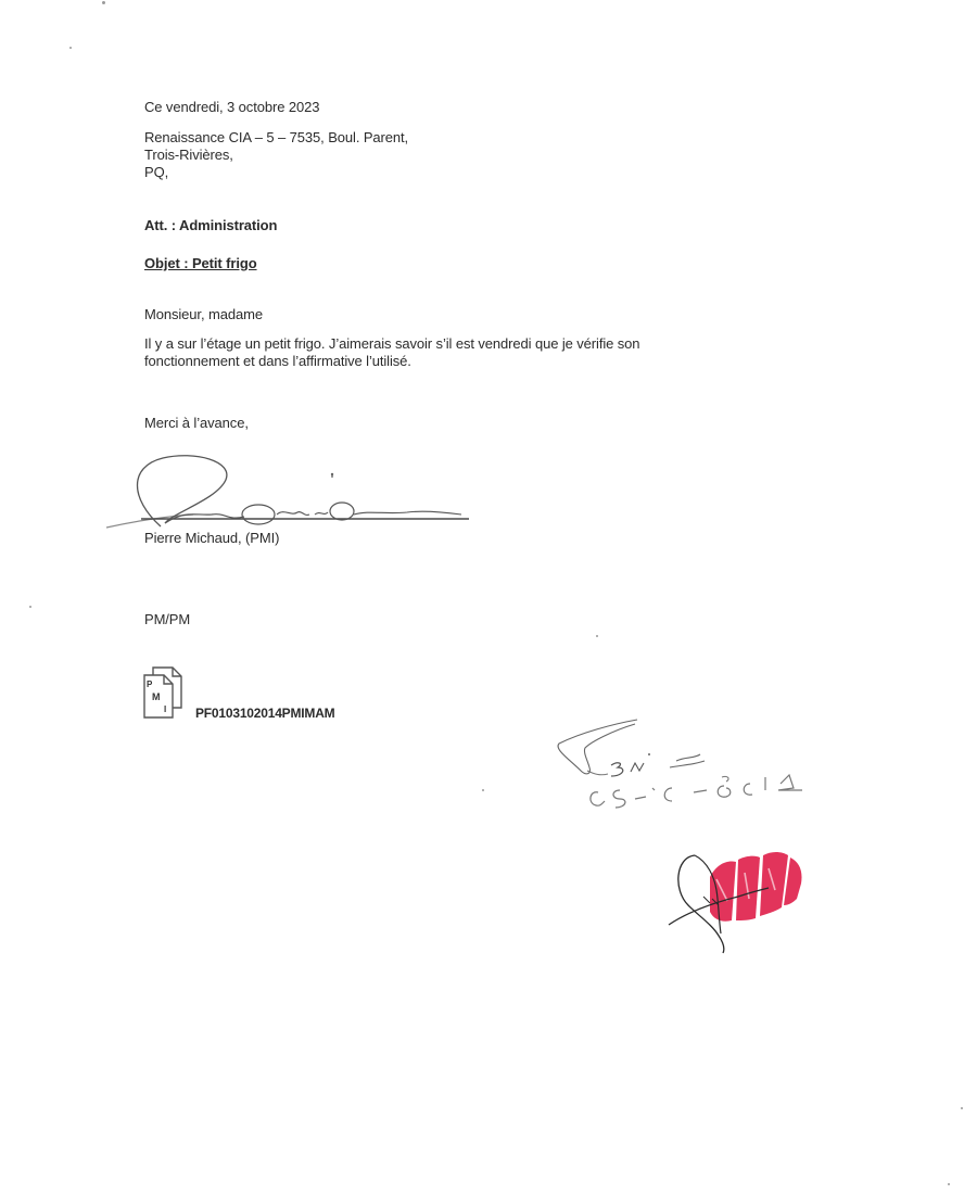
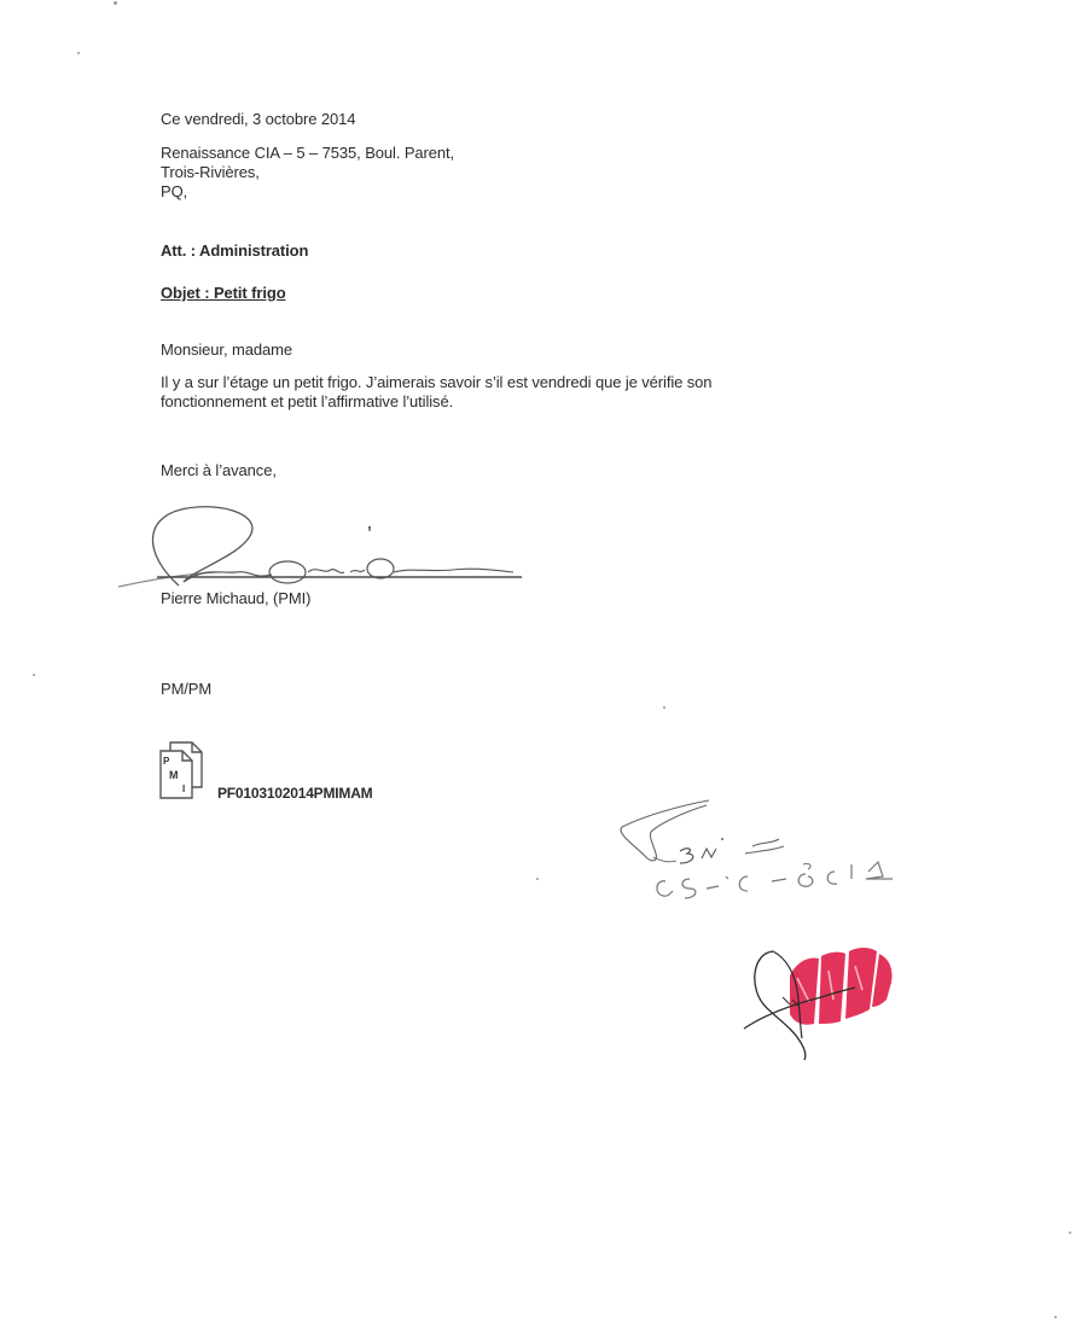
- Ce vendredi, 3 octobre 2023
+ Ce vendredi, 3 octobre 2014
  Renaissance CIA – 5 – 7535, Boul. Parent,
  Trois-Rivières,
  PQ,
  Att. : Administration
  Objet : Petit frigo
  Monsieur, madame
  Il y a sur l’étage un petit frigo. J’aimerais savoir s’il est vendredi que je vérifie son
- fonctionnement et dans l’affirmative l’utilisé.
+ fonctionnement et petit l’affirmative l’utilisé.
  Merci à l’avance,
  Pierre Michaud, (PMI)
  PM/PM
  P
  M
  I
  PF0103102014PMIMAM
